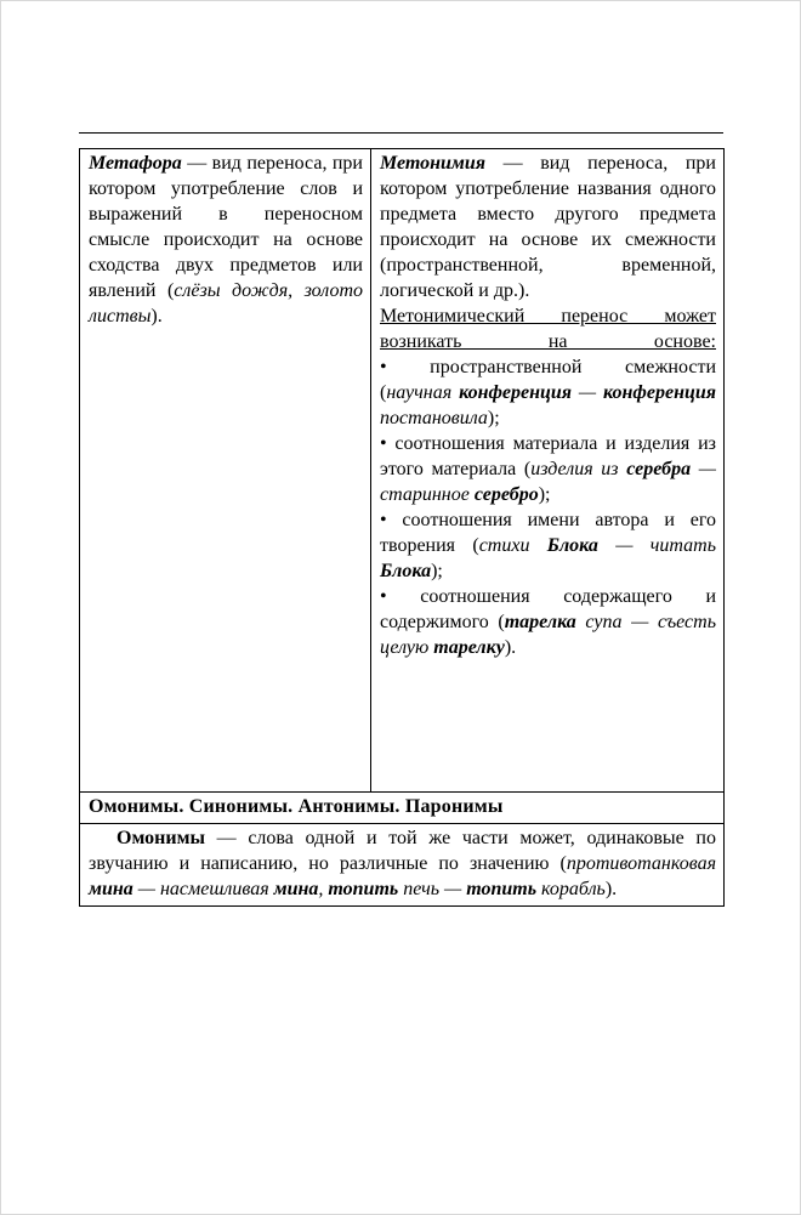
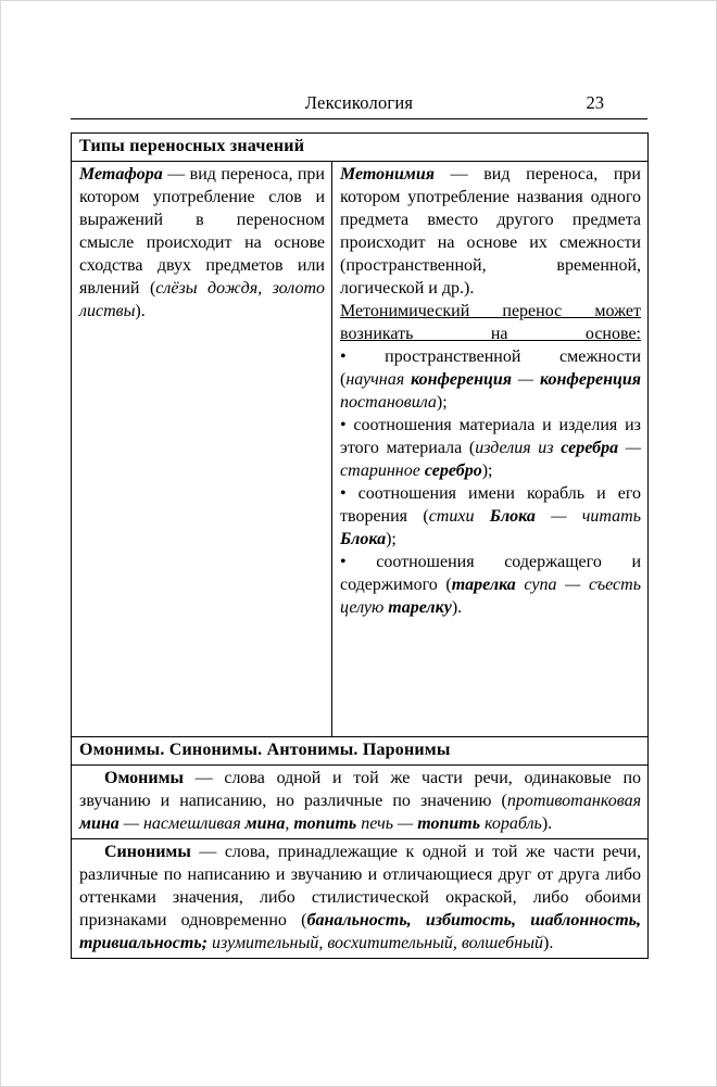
+ Лексикология
+ 23
+ Типы переносных значений
- Метафора — вид переноса, при котором употребление слов и выражений в переносном смысле происходит на основе сходства двух предметов или явлений (слёзы дождя, золото листвы).	Метонимия — вид переноса, при котором употребление названия одного предмета вместо другого предмета происходит на основе их смежности (пространственной, временной, логической и др.). Метонимический перенос может возникать на основе: • пространственной смежности (научная конференция — конференция постановила); • соотношения материала и изделия из этого материала (изделия из серебра — старинное серебро); • соотношения имени автора и его творения (стихи Блока — читать Блока); • соотношения содержащего и содержимого (тарелка супа — съесть целую тарелку).
+ Метафора — вид переноса, при котором употребление слов и выражений в переносном смысле происходит на основе сходства двух предметов или явлений (слёзы дождя, золото листвы).	Метонимия — вид переноса, при котором употребление названия одного предмета вместо другого предмета происходит на основе их смежности (пространственной, временной, логической и др.). Метонимический перенос может возникать на основе: • пространственной смежности (научная конференция — конференция постановила); • соотношения материала и изделия из этого материала (изделия из серебра — старинное серебро); • соотношения имени корабль и его творения (стихи Блока — читать Блока); • соотношения содержащего и содержимого (тарелка супа — съесть целую тарелку).
  Омонимы. Синонимы. Антонимы. Паронимы
- Омонимы — слова одной и той же части может, одинаковые по звучанию и написанию, но различные по значению (противотанковая мина — насмешливая мина, топить печь — топить корабль).
+ Омонимы — слова одной и той же части речи, одинаковые по звучанию и написанию, но различные по значению (противотанковая мина — насмешливая мина, топить печь — топить корабль).
+ Синонимы — слова, принадлежащие к одной и той же части речи, различные по написанию и звучанию и отличающиеся друг от друга либо оттенками значения, либо стилистической окраской, либо обоими признаками одновременно (банальность, избитость, шаблонность, тривиальность; изумительный, восхитительный, волшебный).
